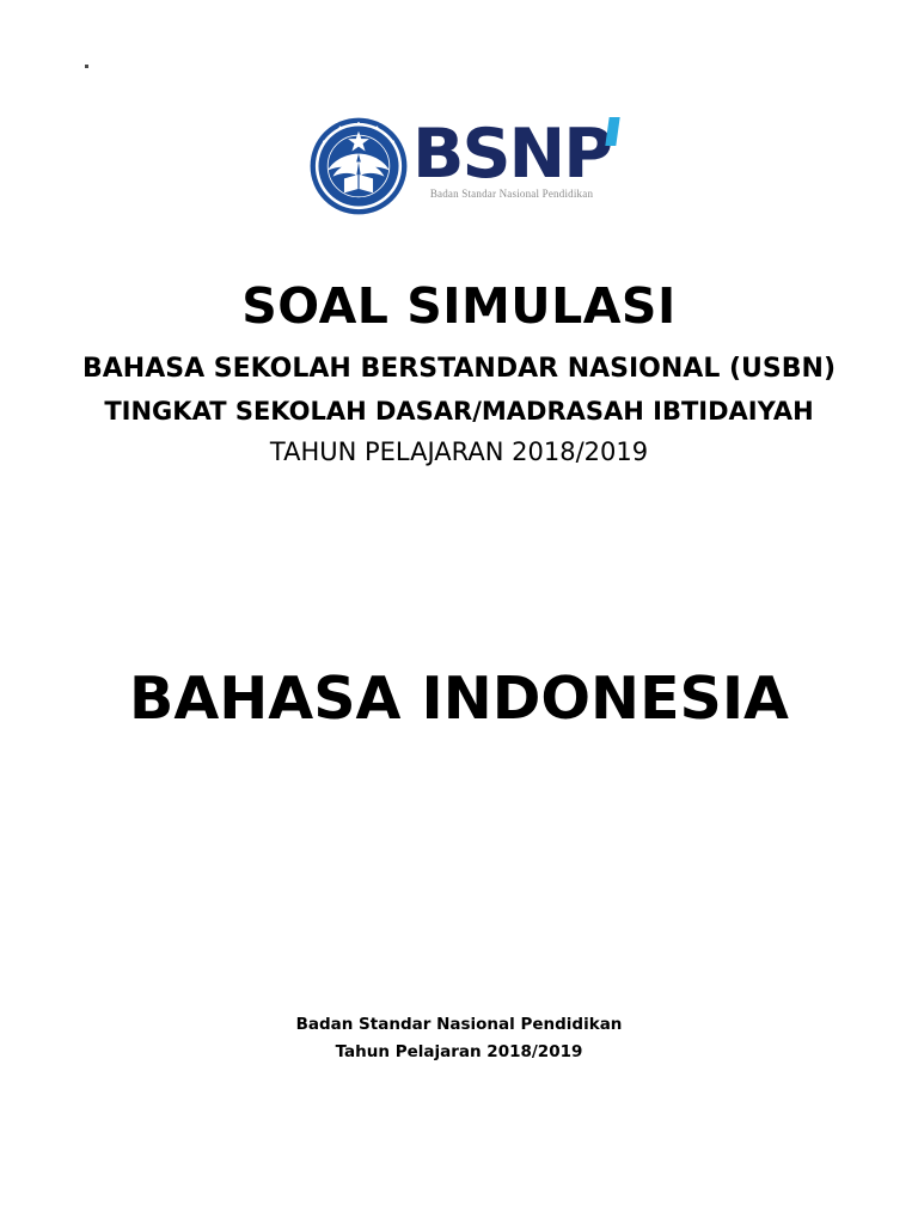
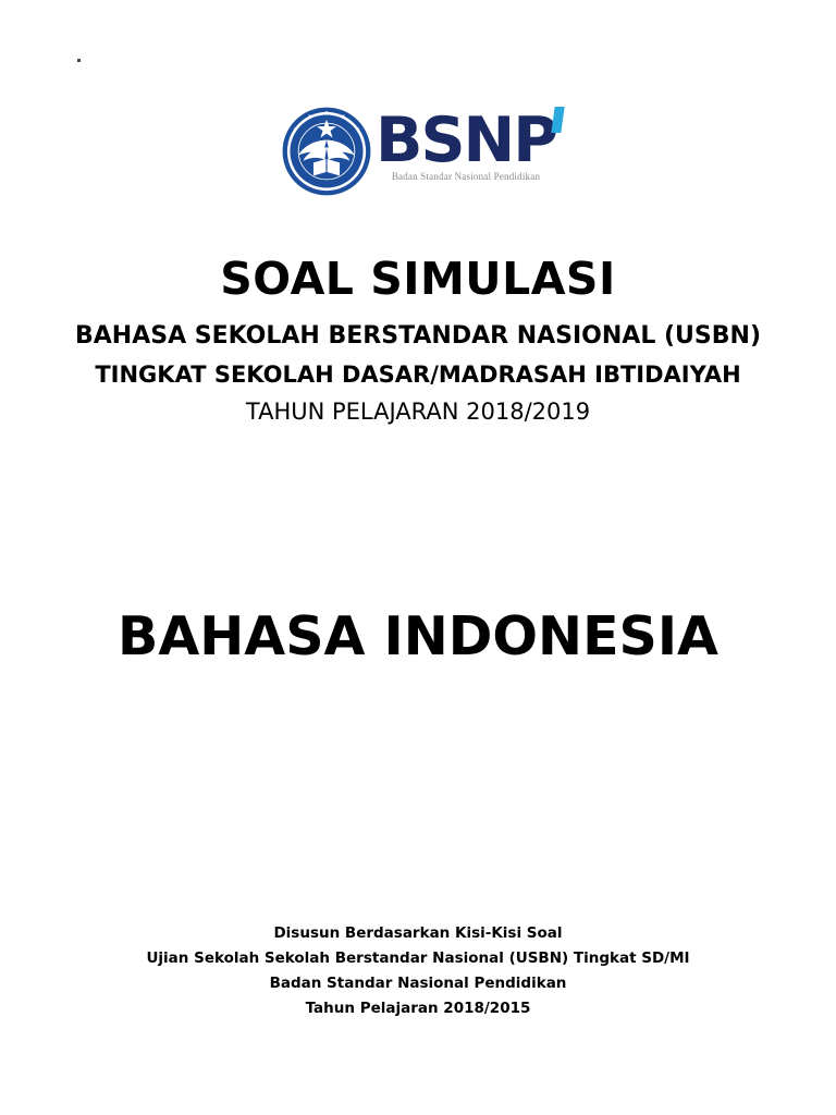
  BSNP
  Badan Standar Nasional Pendidikan
  SOAL SIMULASI
  BAHASA SEKOLAH BERSTANDAR NASIONAL (USBN)
  TINGKAT SEKOLAH DASAR/MADRASAH IBTIDAIYAH
  TAHUN PELAJARAN 2018/2019
  BAHASA INDONESIA
+ Disusun Berdasarkan Kisi-Kisi Soal
+ Ujian Sekolah Sekolah Berstandar Nasional (USBN) Tingkat SD/MI
  Badan Standar Nasional Pendidikan
- Tahun Pelajaran 2018/2019
+ Tahun Pelajaran 2018/2015
